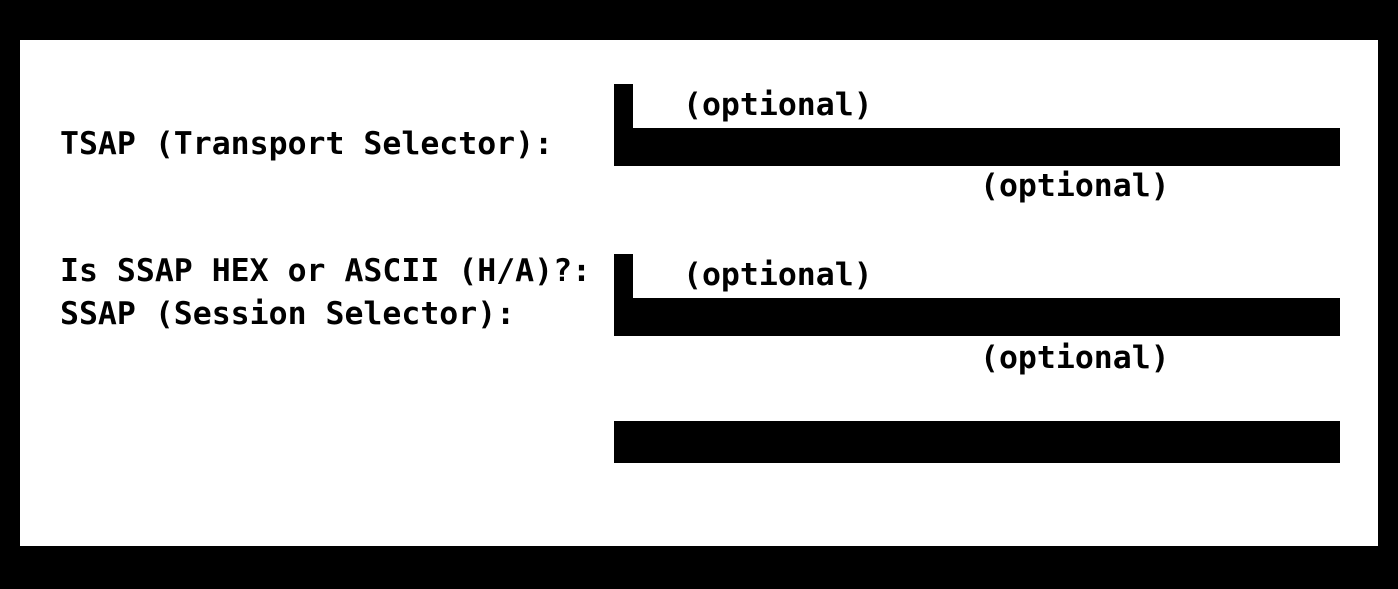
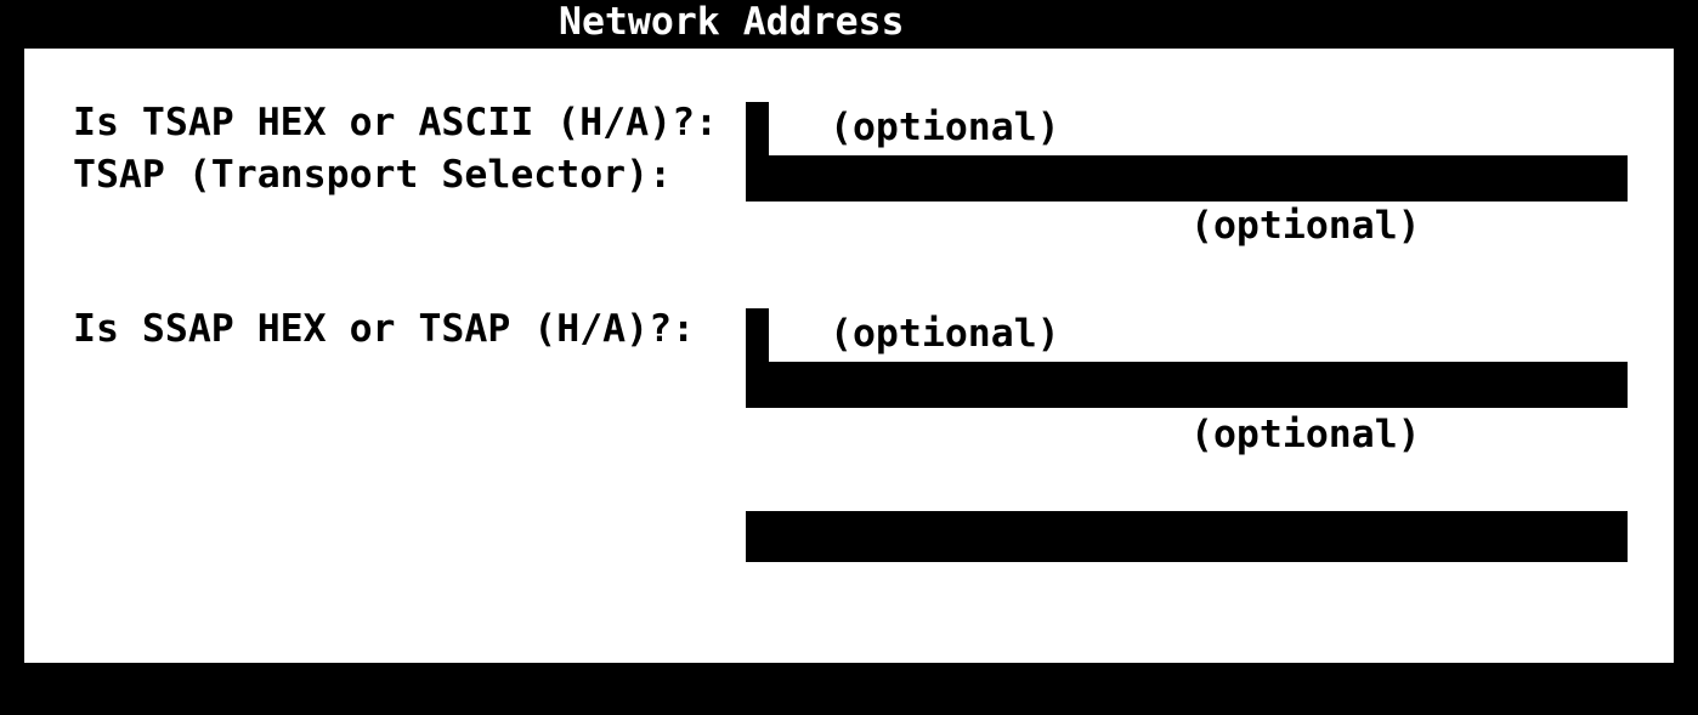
+ Network Address
+ Is TSAP HEX or ASCII (H/A)?:
  (optional)
  TSAP (Transport Selector):
  (optional)
- Is SSAP HEX or ASCII (H/A)?:
+ Is SSAP HEX or TSAP (H/A)?:
  (optional)
- SSAP (Session Selector):
  (optional)
